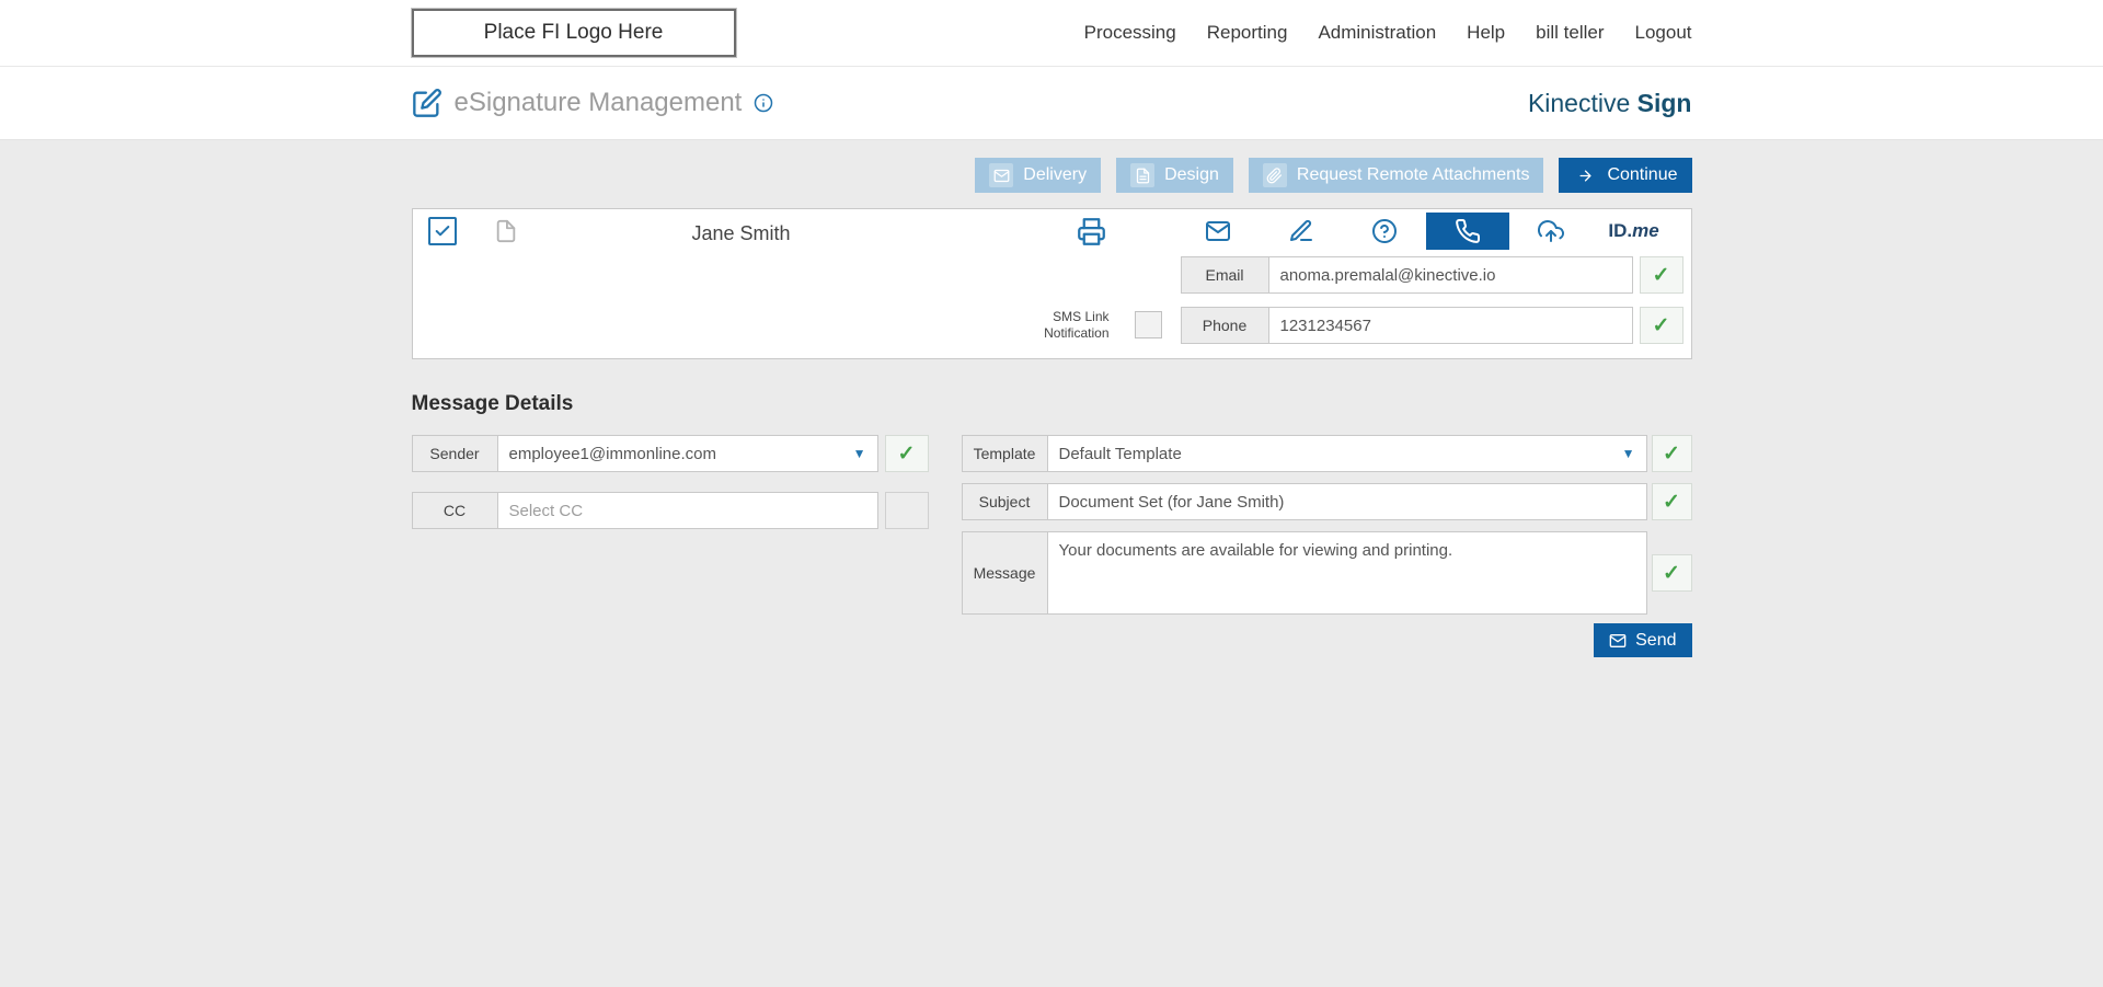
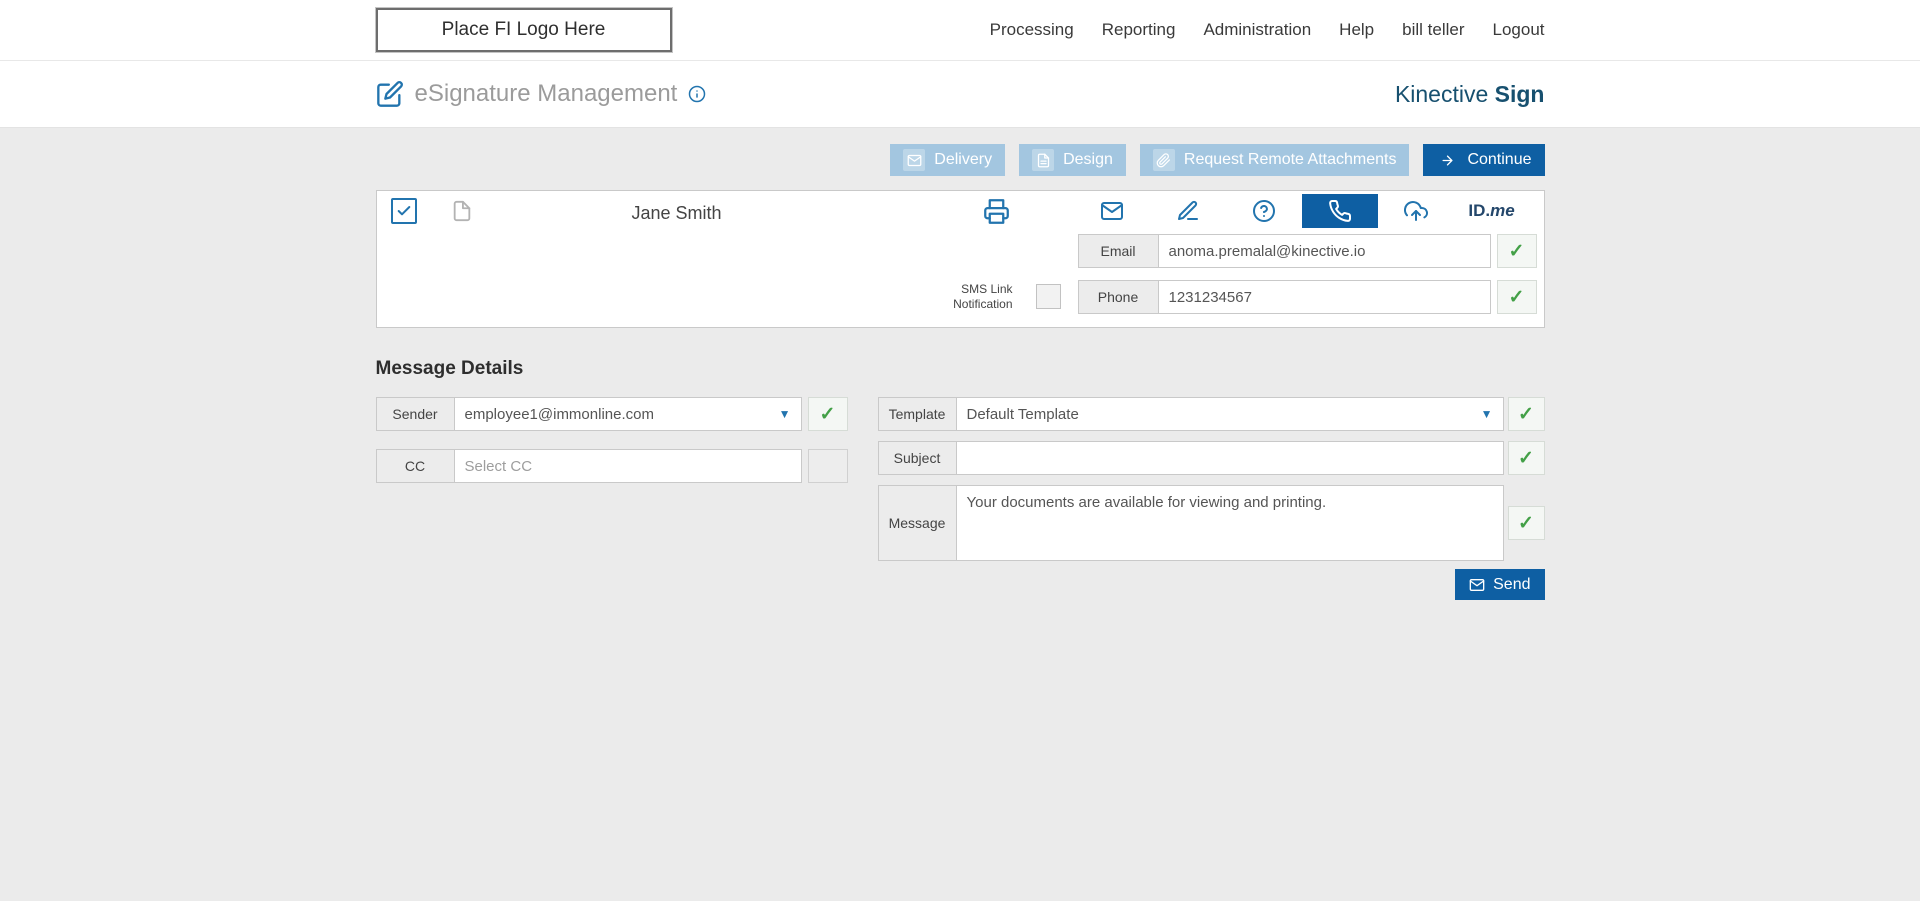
  Place FI Logo Here
  Processing
  Reporting
  Administration
  Help
  bill teller
  Logout
  eSignature Management
  Kinective Sign
  Delivery
  Design
  Request Remote Attachments
  Continue
  Jane Smith
  ID.me
  Email
  anoma.premalal@kinective.io
  ✓
  SMS Link
  Notification
  Phone
  1231234567
  ✓
  Message Details
  Sender
  employee1@immonline.com
  ▼
  ✓
  CC
  Select CC
  Template
  Default Template
  ▼
  ✓
  Subject
- Document Set (for Jane Smith)
  ✓
  Message
  Your documents are available for viewing and printing.
  ✓
  Send
